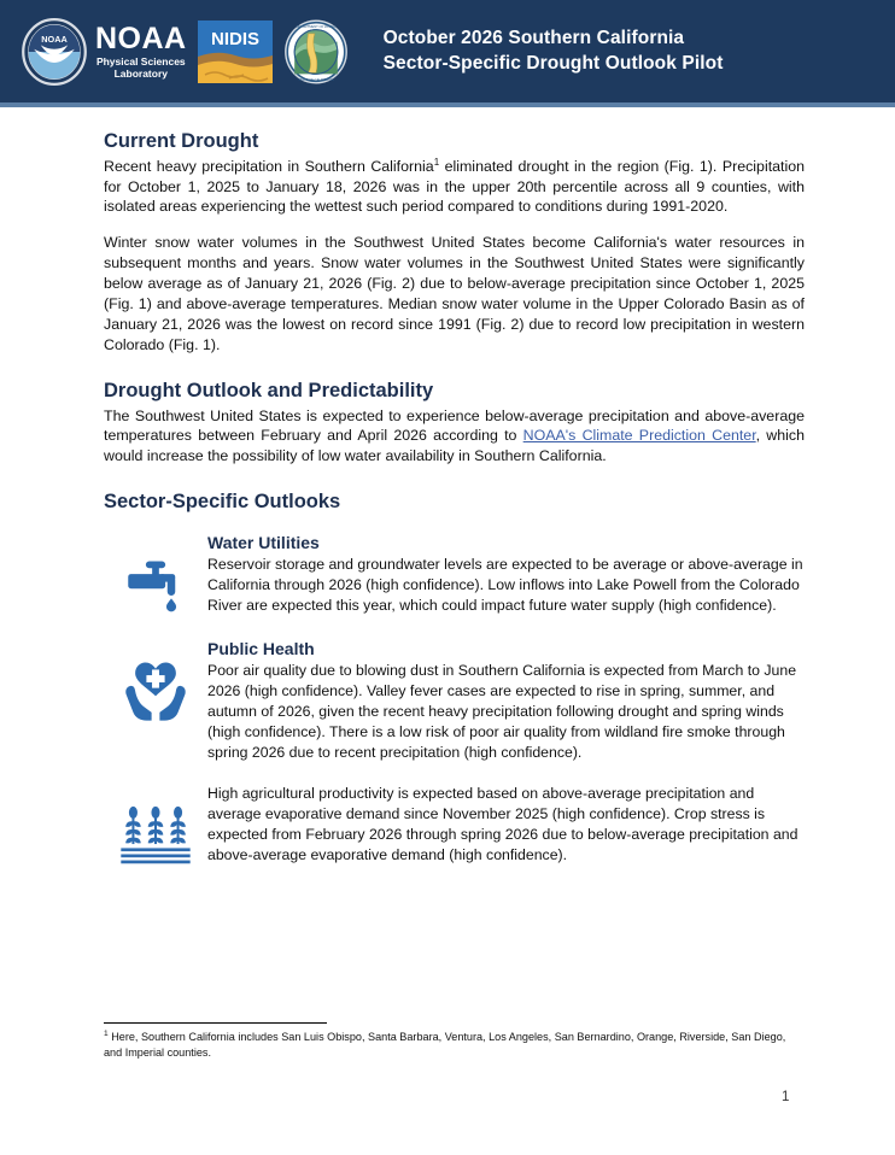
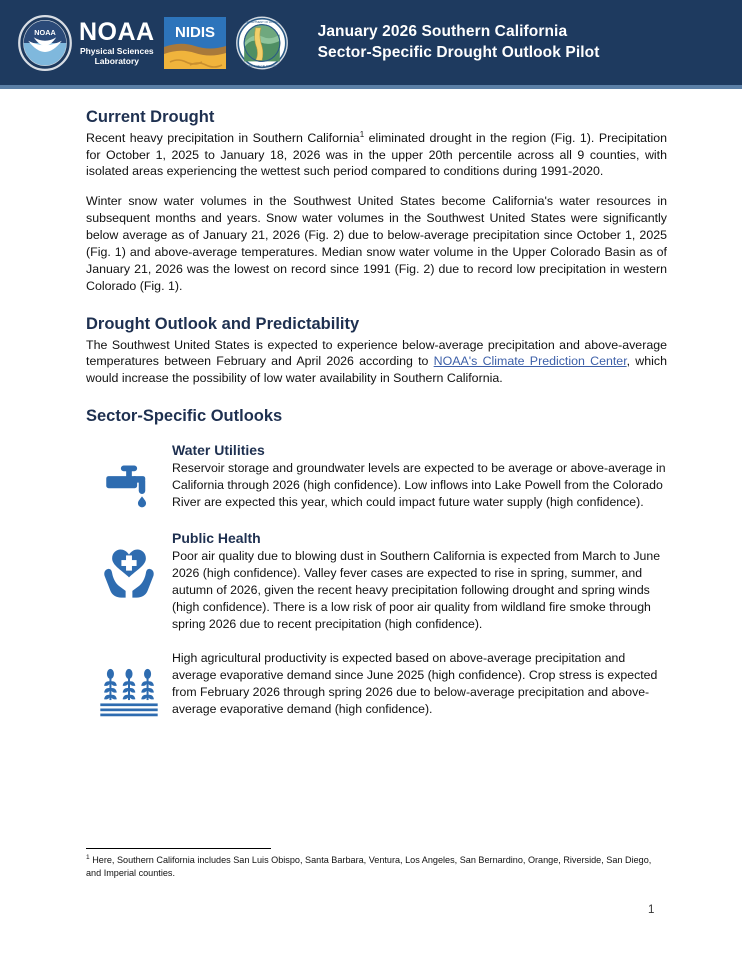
  NOAA
  NOAA
  Physical Sciences
  Laboratory
  NIDIS
- October 2026 Southern California
+ January 2026 Southern California
  Sector-Specific Drought Outlook Pilot
  Current Drought
  Recent heavy precipitation in Southern California1 eliminated drought in the region (Fig. 1). Precipitation for October 1, 2025 to January 18, 2026 was in the upper 20th percentile across all 9 counties, with isolated areas experiencing the wettest such period compared to conditions during 1991-2020.
  Winter snow water volumes in the Southwest United States become California's water resources in subsequent months and years. Snow water volumes in the Southwest United States were significantly below average as of January 21, 2026 (Fig. 2) due to below-average precipitation since October 1, 2025 (Fig. 1) and above-average temperatures. Median snow water volume in the Upper Colorado Basin as of January 21, 2026 was the lowest on record since 1991 (Fig. 2) due to record low precipitation in western Colorado (Fig. 1).
  Drought Outlook and Predictability
  The Southwest United States is expected to experience below-average precipitation and above-average temperatures between February and April 2026 according to NOAA's Climate Prediction Center, which would increase the possibility of low water availability in Southern California.
  Sector-Specific Outlooks
  Water Utilities
  Reservoir storage and groundwater levels are expected to be average or above-average in California through 2026 (high confidence). Low inflows into Lake Powell from the Colorado River are expected this year, which could impact future water supply (high confidence).
  Public Health
  Poor air quality due to blowing dust in Southern California is expected from March to June 2026 (high confidence). Valley fever cases are expected to rise in spring, summer, and autumn of 2026, given the recent heavy precipitation following drought and spring winds (high confidence). There is a low risk of poor air quality from wildland fire smoke through spring 2026 due to recent precipitation (high confidence).
- High agricultural productivity is expected based on above-average precipitation and average evaporative demand since November 2025 (high confidence). Crop stress is expected from February 2026 through spring 2026 due to below-average precipitation and above-average evaporative demand (high confidence).
+ High agricultural productivity is expected based on above-average precipitation and average evaporative demand since June 2025 (high confidence). Crop stress is expected from February 2026 through spring 2026 due to below-average precipitation and above-average evaporative demand (high confidence).
  Here, Southern California includes San Luis Obispo, Santa Barbara, Ventura, Los Angeles, San Bernardino, Orange, Riverside, San Diego, and Imperial counties.
  1
